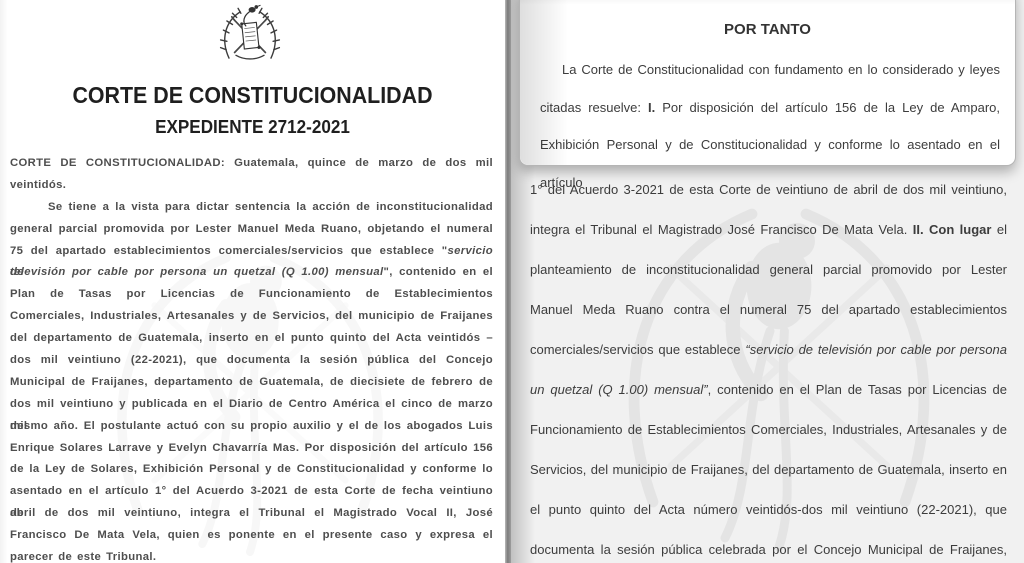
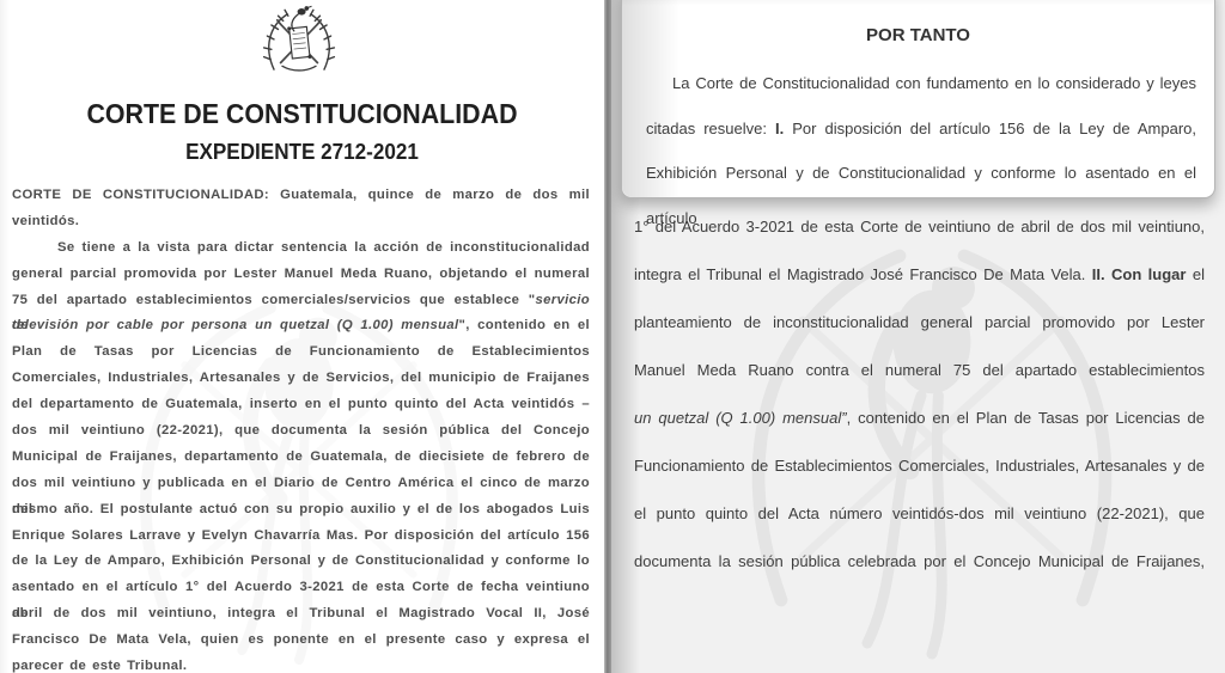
  CORTE DE CONSTITUCIONALIDAD
  EXPEDIENTE 2712-2021
  CORTE DE CONSTITUCIONALIDAD: Guatemala, quince de marzo de dos mil
  veintidós.
  Se tiene a la vista para dictar sentencia la acción de inconstitucionalidad
  general parcial promovida por Lester Manuel Meda Ruano, objetando el numeral
  75 del apartado establecimientos comerciales/servicios que establece "servicio de
  televisión por cable por persona un quetzal (Q 1.00) mensual", contenido en el
  Plan de Tasas por Licencias de Funcionamiento de Establecimientos
  Comerciales, Industriales, Artesanales y de Servicios, del municipio de Fraijanes
  del departamento de Guatemala, inserto en el punto quinto del Acta veintidós –
  dos mil veintiuno (22-2021), que documenta la sesión pública del Concejo
  Municipal de Fraijanes, departamento de Guatemala, de diecisiete de febrero de
  dos mil veintiuno y publicada en el Diario de Centro América el cinco de marzo del
  mismo año. El postulante actuó con su propio auxilio y el de los abogados Luis
  Enrique Solares Larrave y Evelyn Chavarría Mas. Por disposición del artículo 156
- de la Ley de Solares, Exhibición Personal y de Constitucionalidad y conforme lo
+ de la Ley de Amparo, Exhibición Personal y de Constitucionalidad y conforme lo
  asentado en el artículo 1° del Acuerdo 3-2021 de esta Corte de fecha veintiuno de
  abril de dos mil veintiuno, integra el Tribunal el Magistrado Vocal II, José
  Francisco De Mata Vela, quien es ponente en el presente caso y expresa el
  parecer de este Tribunal.
  1° del Acuerdo 3-2021 de esta Corte de veintiuno de abril de dos mil veintiuno,
  integra el Tribunal el Magistrado José Francisco De Mata Vela. II. Con lugar el
  planteamiento de inconstitucionalidad general parcial promovido por Lester
  Manuel Meda Ruano contra el numeral 75 del apartado establecimientos
- comerciales/servicios que establece “servicio de televisión por cable por persona
  un quetzal (Q 1.00) mensual”, contenido en el Plan de Tasas por Licencias de
  Funcionamiento de Establecimientos Comerciales, Industriales, Artesanales y de
- Servicios, del municipio de Fraijanes, del departamento de Guatemala, inserto en
  el punto quinto del Acta número veintidós-dos mil veintiuno (22-2021), que
  documenta la sesión pública celebrada por el Concejo Municipal de Fraijanes,
  POR TANTO
  a Corte de Constitucionalidad con fundamento en lo considerado y leyes
  as resuelve: I. Por disposición del artículo 156 de la Ley de Amparo,
  bición Personal y de Constitucionalidad y conforme lo asentado en el artículo
